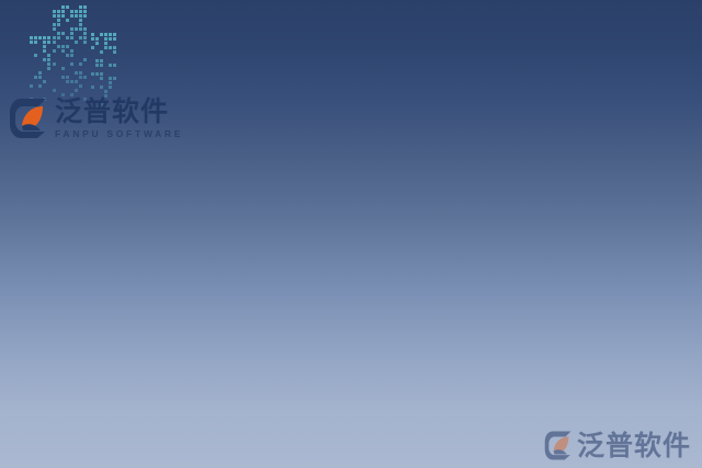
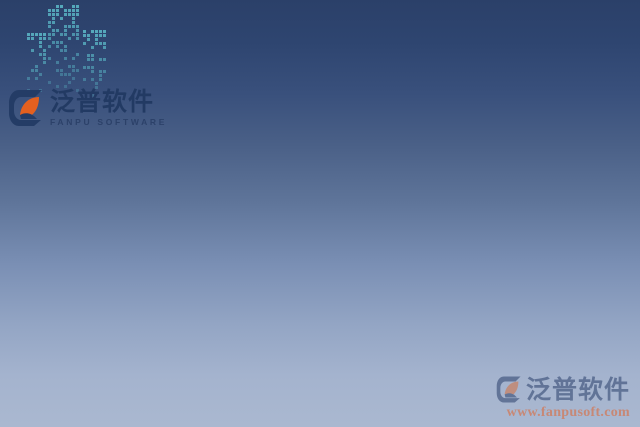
  泛普软件
  FANPU SOFTWARE
  泛普软件
+ www.fanpusoft.com
